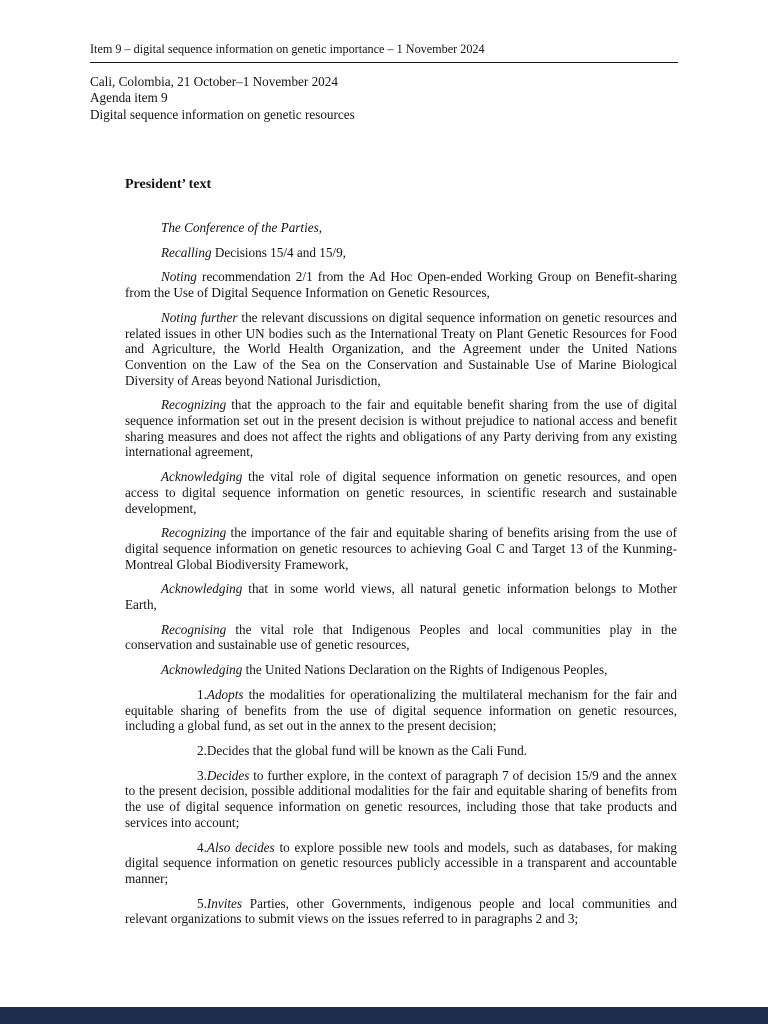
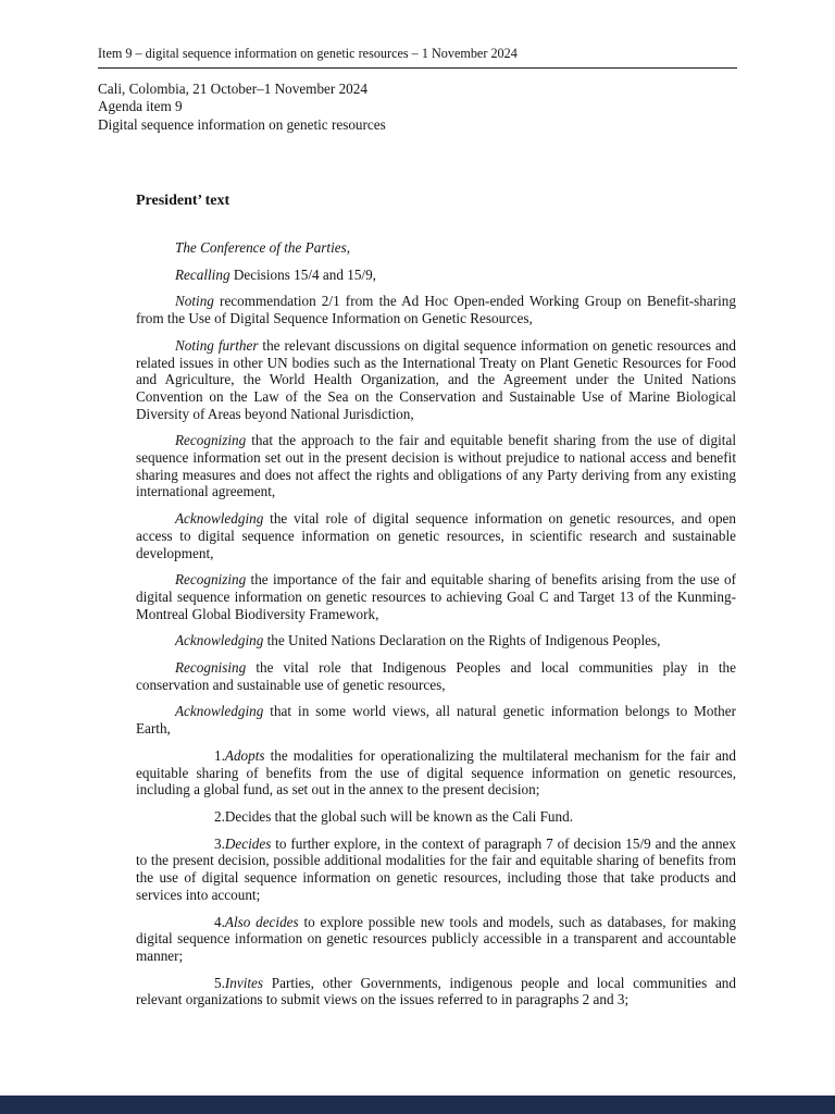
- Item 9 – digital sequence information on genetic importance – 1 November 2024
+ Item 9 – digital sequence information on genetic resources – 1 November 2024
  Cali, Colombia, 21 October–1 November 2024
  Agenda item 9
  Digital sequence information on genetic resources
  President’ text
  The Conference of the Parties,
  Recalling Decisions 15/4 and 15/9,
  Noting recommendation 2/1 from the Ad Hoc Open-ended Working Group on Benefit-sharing from the Use of Digital Sequence Information on Genetic Resources,
  Noting further the relevant discussions on digital sequence information on genetic resources and related issues in other UN bodies such as the International Treaty on Plant Genetic Resources for Food and Agriculture, the World Health Organization, and the Agreement under the United Nations Convention on the Law of the Sea on the Conservation and Sustainable Use of Marine Biological Diversity of Areas beyond National Jurisdiction,
  Recognizing that the approach to the fair and equitable benefit sharing from the use of digital sequence information set out in the present decision is without prejudice to national access and benefit sharing measures and does not affect the rights and obligations of any Party deriving from any existing international agreement,
  Acknowledging the vital role of digital sequence information on genetic resources, and open access to digital sequence information on genetic resources, in scientific research and sustainable development,
  Recognizing the importance of the fair and equitable sharing of benefits arising from the use of digital sequence information on genetic resources to achieving Goal C and Target 13 of the Kunming-Montreal Global Biodiversity Framework,
- Acknowledging that in some world views, all natural genetic information belongs to Mother Earth,
+ Acknowledging the United Nations Declaration on the Rights of Indigenous Peoples,
  Recognising the vital role that Indigenous Peoples and local communities play in the conservation and sustainable use of genetic resources,
- Acknowledging the United Nations Declaration on the Rights of Indigenous Peoples,
+ Acknowledging that in some world views, all natural genetic information belongs to Mother Earth,
  1.Adopts the modalities for operationalizing the multilateral mechanism for the fair and equitable sharing of benefits from the use of digital sequence information on genetic resources, including a global fund, as set out in the annex to the present decision;
- 2.Decides that the global fund will be known as the Cali Fund.
+ 2.Decides that the global such will be known as the Cali Fund.
  3.Decides to further explore, in the context of paragraph 7 of decision 15/9 and the annex to the present decision, possible additional modalities for the fair and equitable sharing of benefits from the use of digital sequence information on genetic resources, including those that take products and services into account;
  4.Also decides to explore possible new tools and models, such as databases, for making digital sequence information on genetic resources publicly accessible in a transparent and accountable manner;
  5.Invites Parties, other Governments, indigenous people and local communities and relevant organizations to submit views on the issues referred to in paragraphs 2 and 3;
